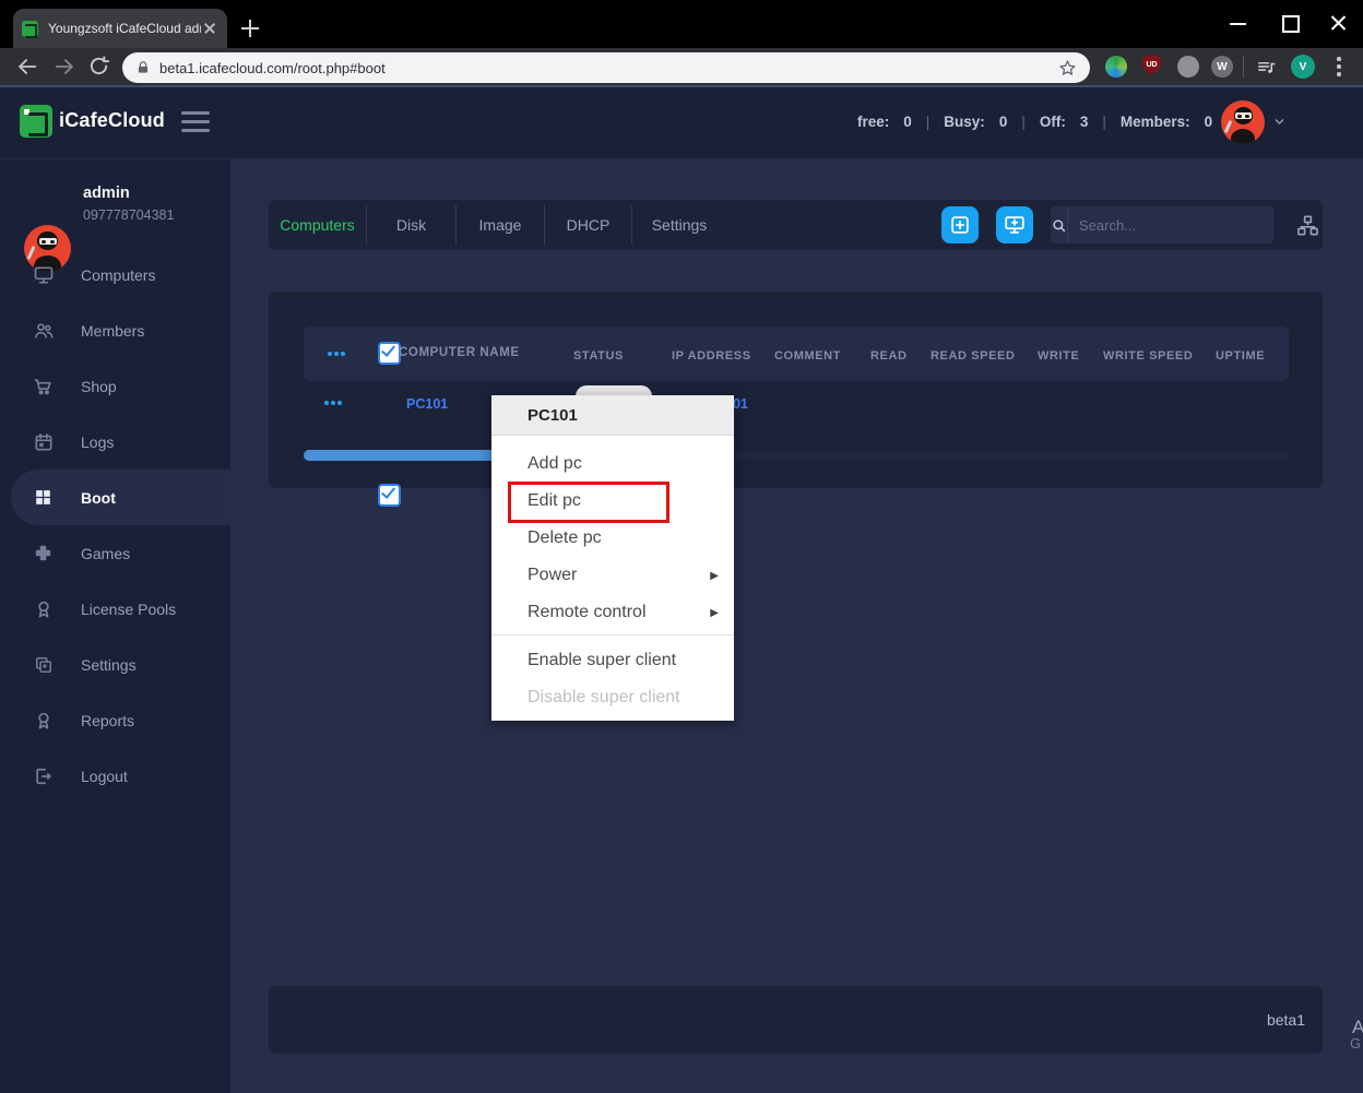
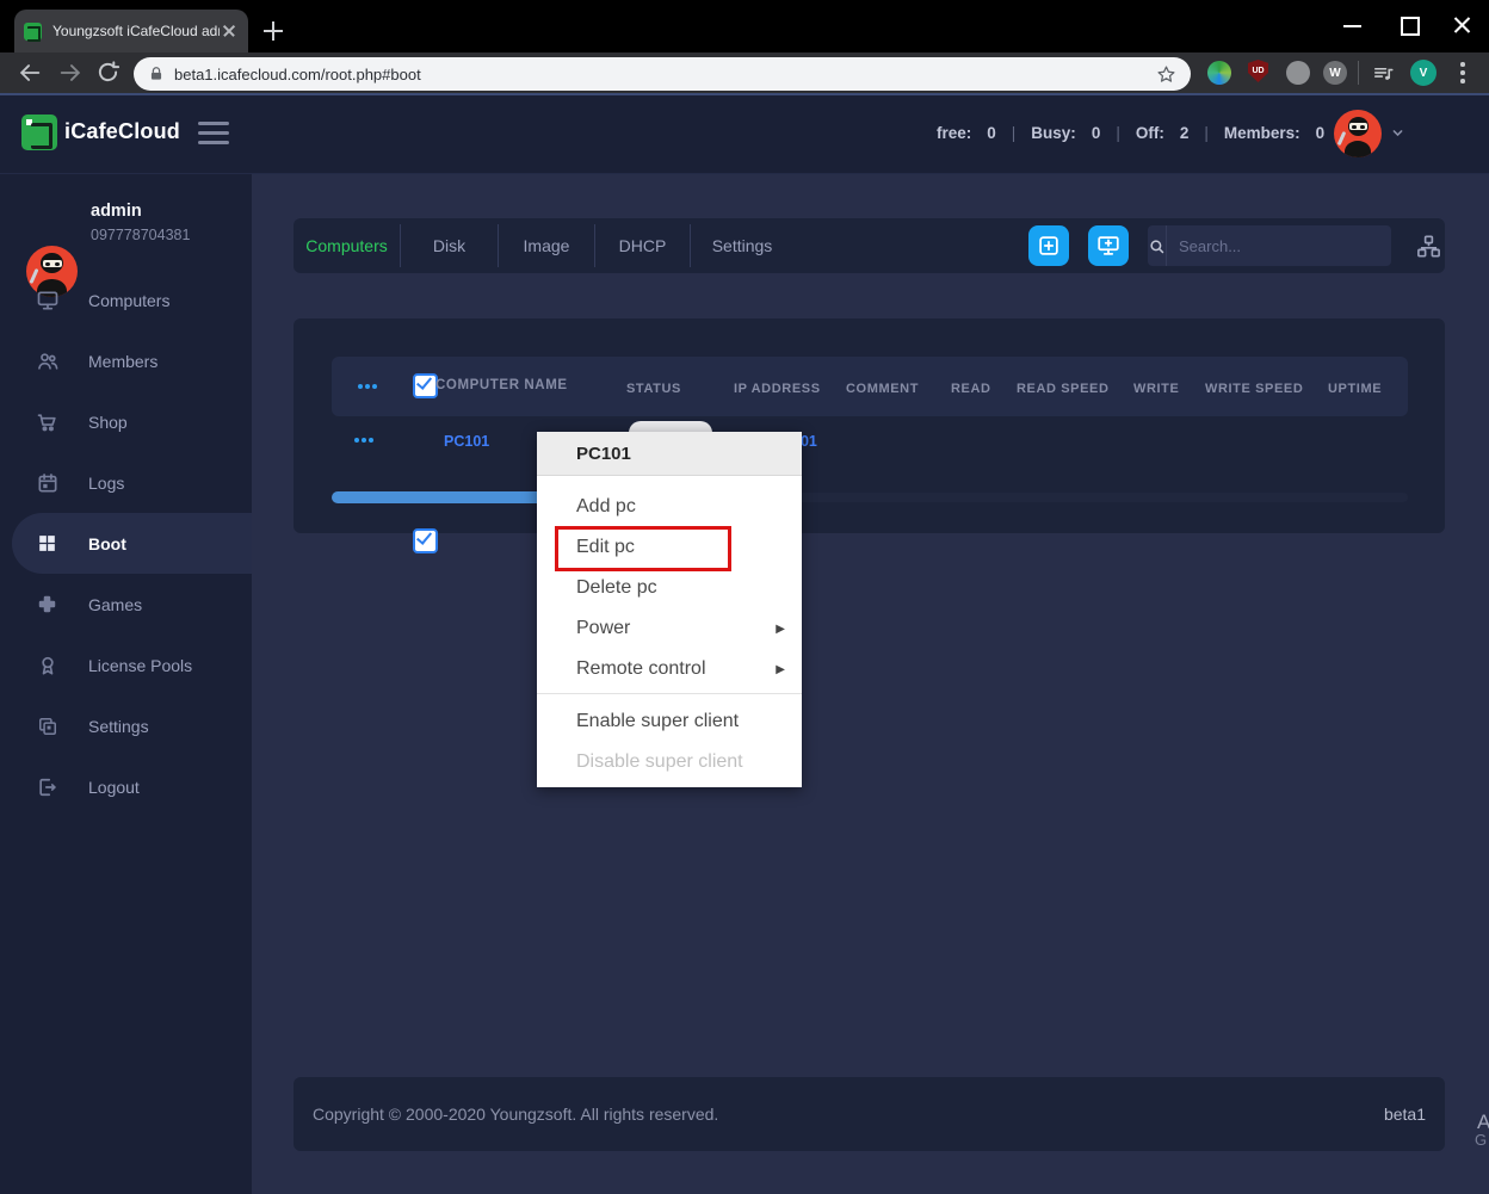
  Youngzsoft iCafeCloud ad
  beta1.icafecloud.com/root.php#boot
  W
  V
  iCafeCloud
  free:
  0
  |
  Busy:
  0
  |
  Off:
- 3
+ 2
  |
  Members:
  0
  admin
  097778704381
  Computers
  Members
  Shop
  Logs
  Boot
  Games
  License Pools
  Settings
- Reports
  Logout
  Computers
  Disk
  Image
  DHCP
  Settings
  Search...
  COMPUTER NAME
  STATUS
  IP ADDRESS
  COMMENT
  READ
  READ SPEED
  WRITE
  WRITE SPEED
  UPTIME
  PC101
  PC101
  Add pc
  Edit pc
  Delete pc
  Power
  ▶
  Remote control
  ▶
  Enable super client
  Disable super client
+ Copyright © 2000-2020 Youngzsoft. All rights reserved.
  beta1
  A
  G
